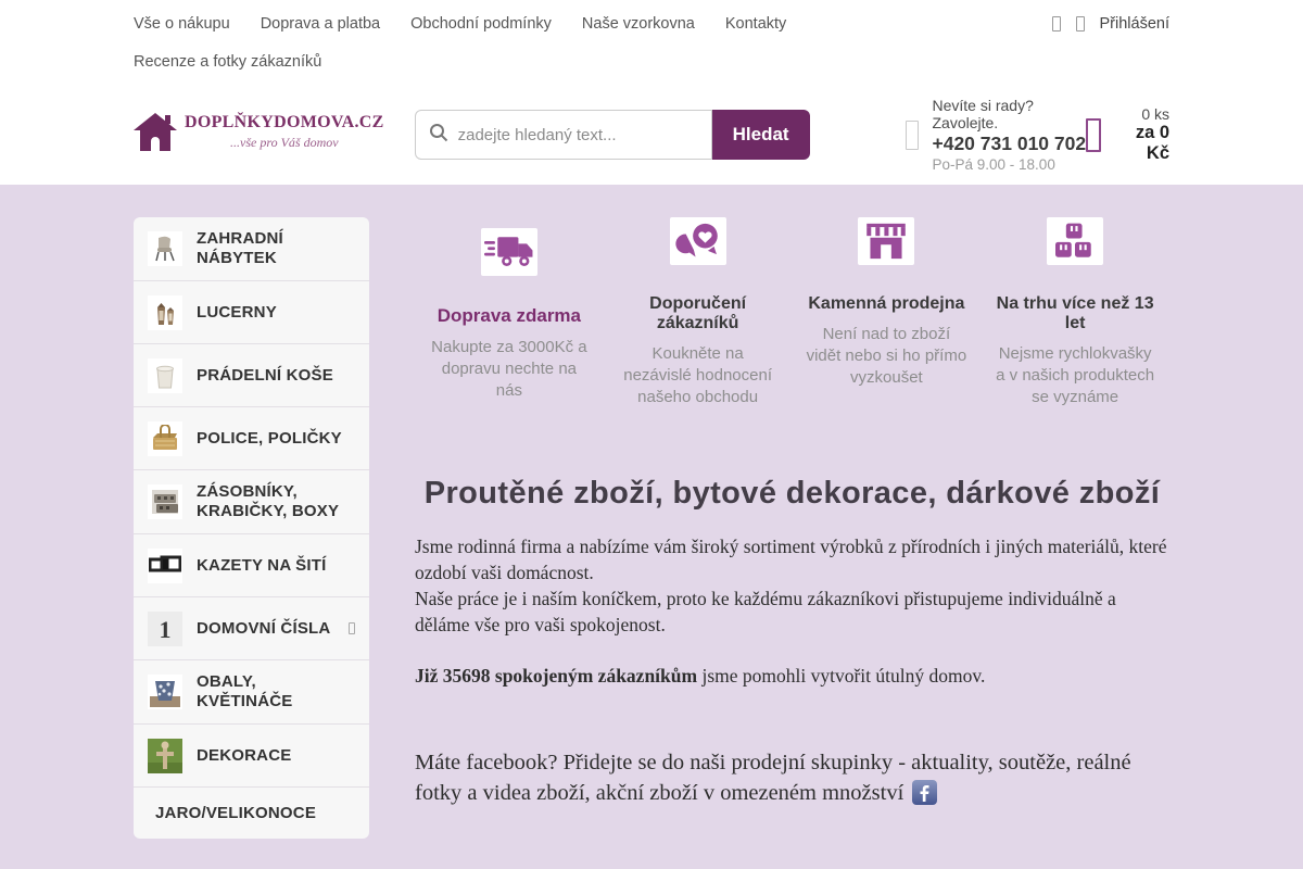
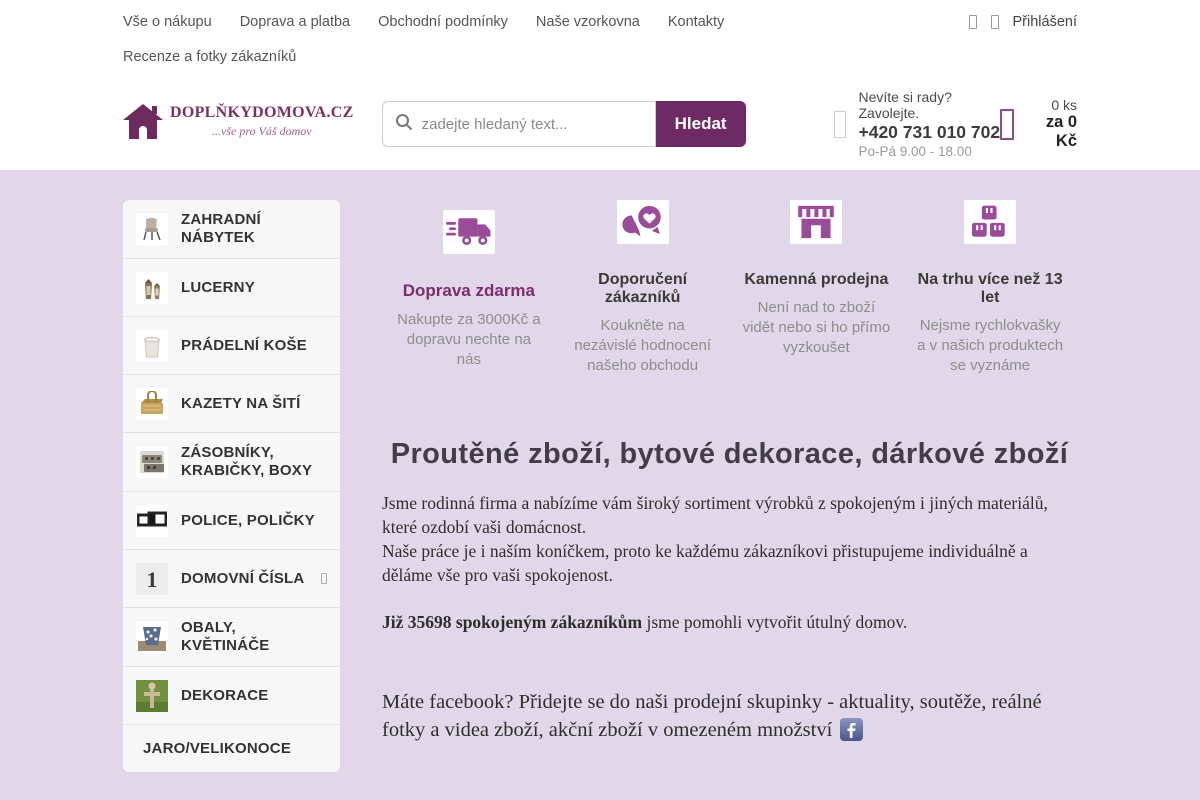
  Vše o nákupu
  Doprava a platba
  Obchodní podmínky
  Naše vzorkovna
  Kontakty
  Přihlášení
  Recenze a fotky zákazníků
  DOPLŇKYDOMOVA.CZ
  ...vše pro Váš domov
  zadejte hledaný text...
  Hledat
  Nevíte si rady? Zavolejte.
  +420 731 010 702
  Po-Pá 9.00 - 18.00
  0 ks
  za 0 Kč
  ZAHRADNÍ NÁBYTEK
  LUCERNY
  PRÁDELNÍ KOŠE
- POLICE, POLIČKY
+ KAZETY NA ŠITÍ
  ZÁSOBNÍKY, KRABIČKY, BOXY
- KAZETY NA ŠITÍ
+ POLICE, POLIČKY
  1
  DOMOVNÍ ČÍSLA
  OBALY, KVĚTINÁČE
  DEKORACE
  JARO/VELIKONOCE
  Doprava zdarma
  Nakupte za 3000Kč a dopravu nechte na nás
  Doporučení zákazníků
  Koukněte na nezávislé hodnocení našeho obchodu
  Kamenná prodejna
  Není nad to zboží vidět nebo si ho přímo vyzkoušet
  Na trhu více než 13 let
  Nejsme rychlokvašky a v našich produktech se vyznáme
  Proutěné zboží, bytové dekorace, dárkové zboží
- Jsme rodinná firma a nabízíme vám široký sortiment výrobků z přírodních i jiných materiálů, které ozdobí vaši domácnost.
+ Jsme rodinná firma a nabízíme vám široký sortiment výrobků z spokojeným i jiných materiálů, které ozdobí vaši domácnost.
  Naše práce je i naším koníčkem, proto ke každému zákazníkovi přistupujeme individuálně a děláme vše pro vaši spokojenost.
  Již 35698 spokojeným zákazníkům jsme pomohli vytvořit útulný domov.
  Máte facebook? Přidejte se do naši prodejní skupinky - aktuality, soutěže, reálné fotky a videa zboží, akční zboží v omezeném množství
